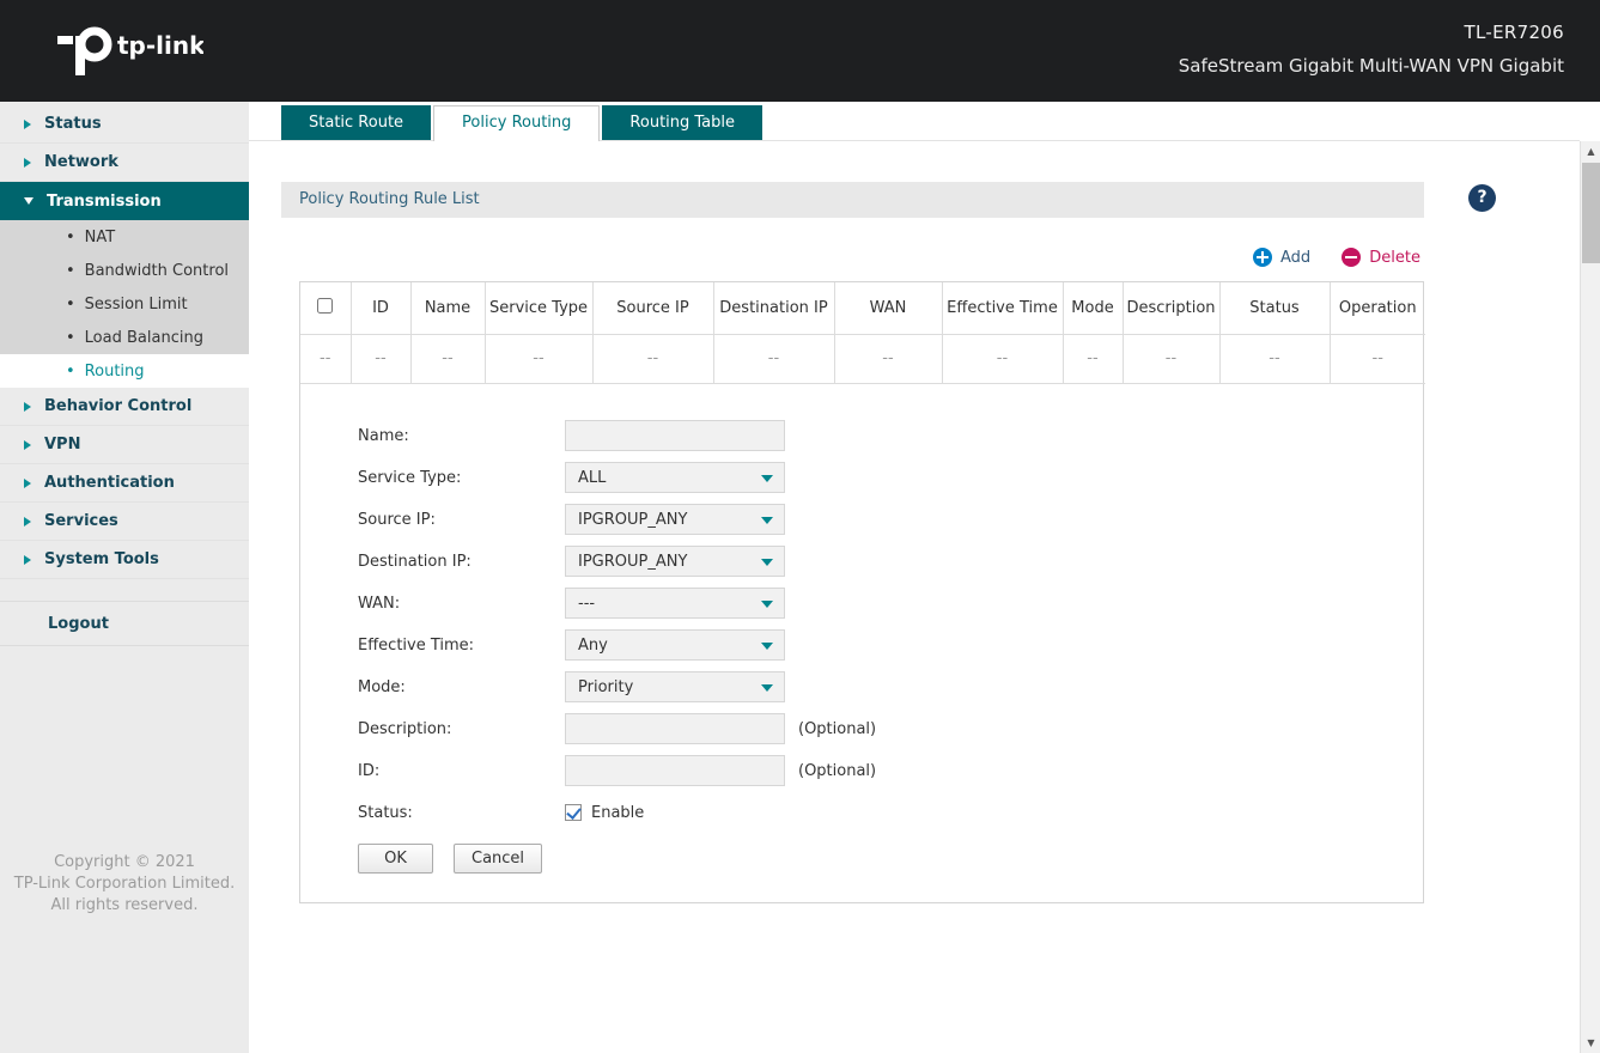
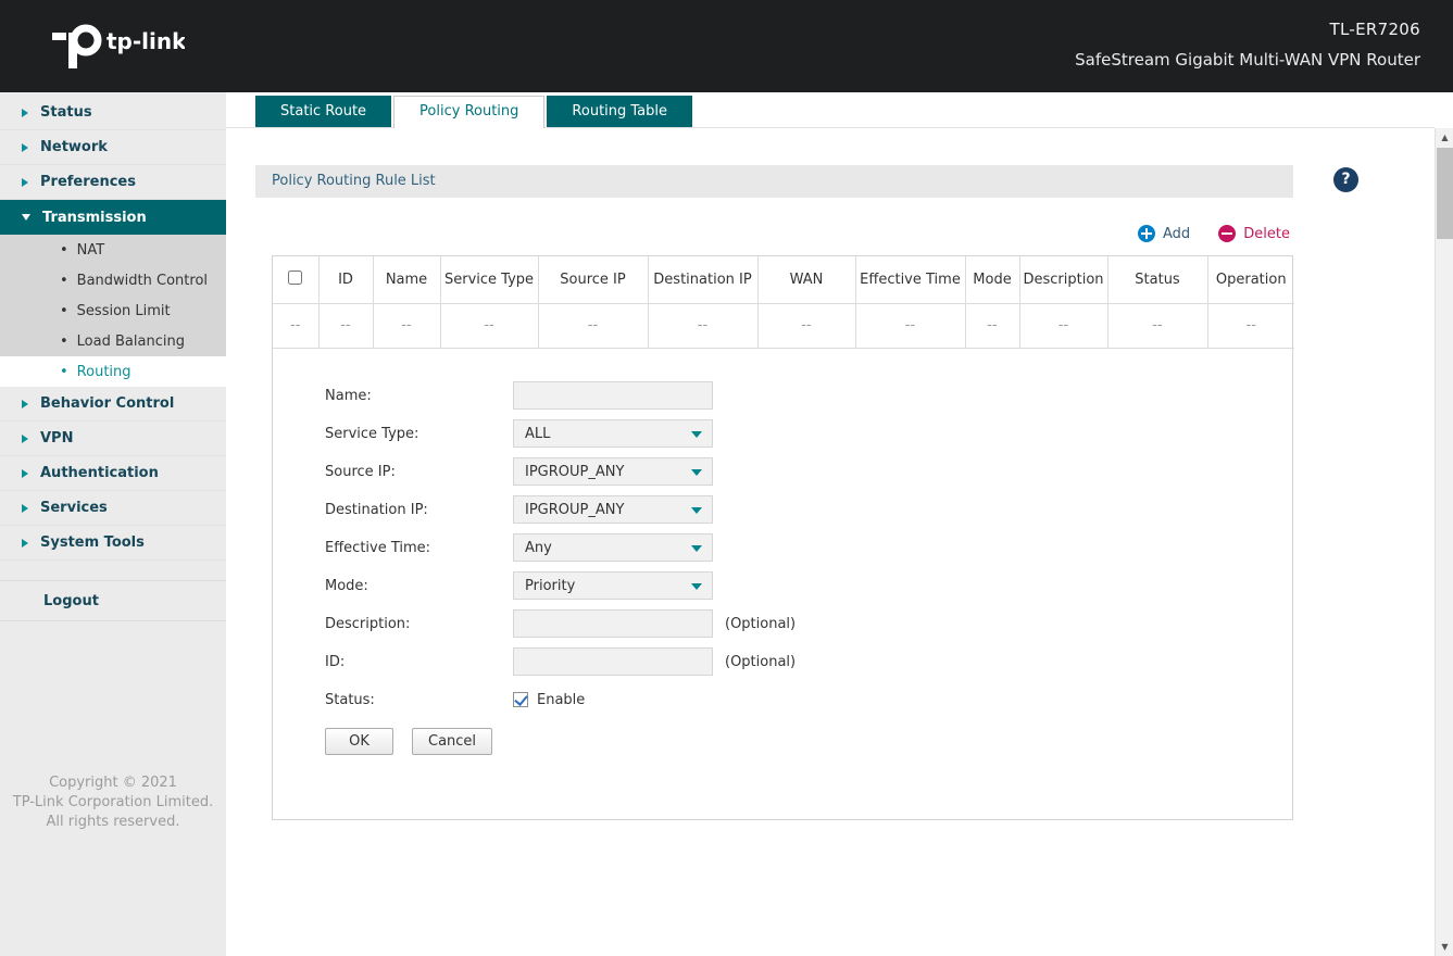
  tp-link
  TL-ER7206
- SafeStream Gigabit Multi-WAN VPN Gigabit
+ SafeStream Gigabit Multi-WAN VPN Router
  Status
  Network
+ Preferences
  Transmission
  NAT
  Bandwidth Control
  Session Limit
  Load Balancing
  Routing
  Behavior Control
  VPN
  Authentication
  Services
  System Tools
  Logout
  Copyright © 2021
  TP-Link Corporation Limited.
  All rights reserved.
  Static Route
  Policy Routing
  Routing Table
  Policy Routing Rule List
  ?
  Add
  Delete
  	ID	Name	Service Type	Source IP	Destination IP	WAN	Effective Time	Mode	Description	Status	Operation
  --	--	--	--	--	--	--	--	--	--	--	--
  Name:
  Service Type:
  ALL
  Source IP:
  IPGROUP_ANY
  Destination IP:
  IPGROUP_ANY
- WAN:
- ---
  Effective Time:
  Any
  Mode:
  Priority
  Description:
  (Optional)
  ID:
  (Optional)
  Status:
  Enable
  OK
  Cancel
  ▲
  ▼
